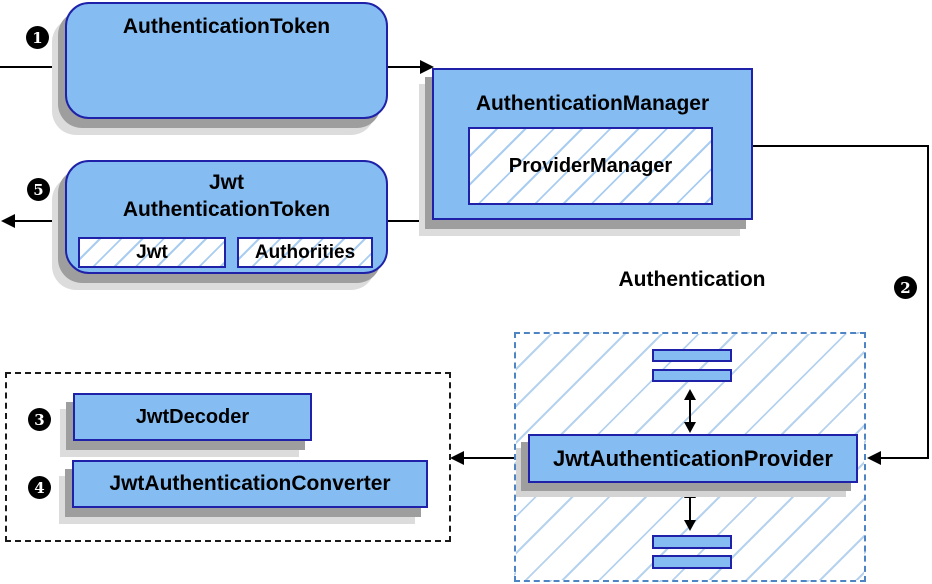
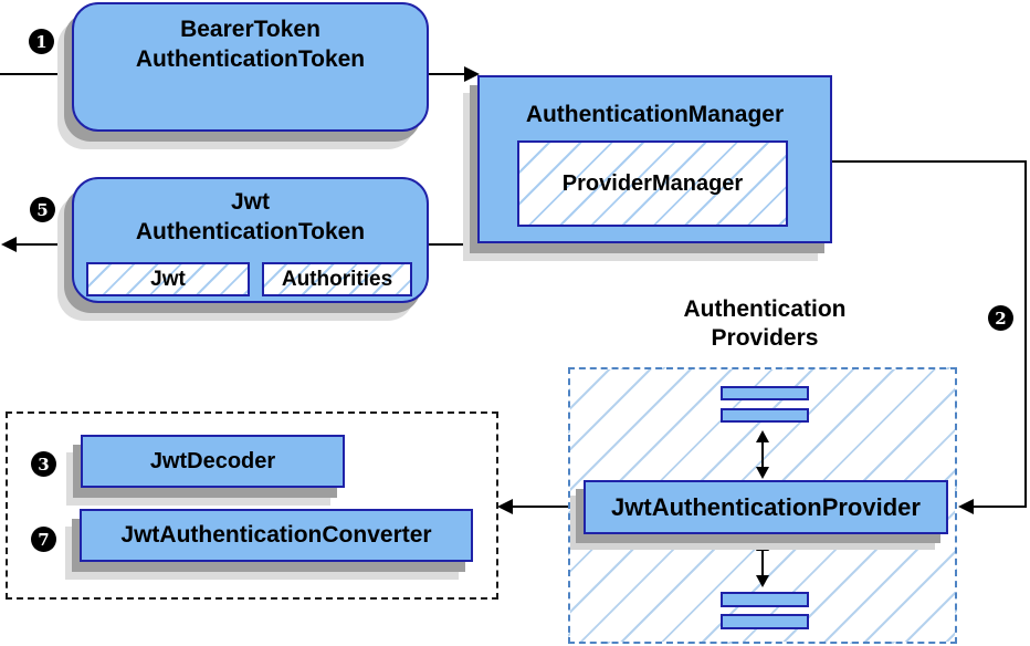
  Authentication
+ Providers
+ BearerToken
  AuthenticationToken
  AuthenticationManager
  ProviderManager
  Jwt
  AuthenticationToken
  Jwt
  Authorities
  JwtAuthenticationProvider
  JwtDecoder
  JwtAuthenticationConverter
  1
  2
  3
- 4
+ 7
  5
